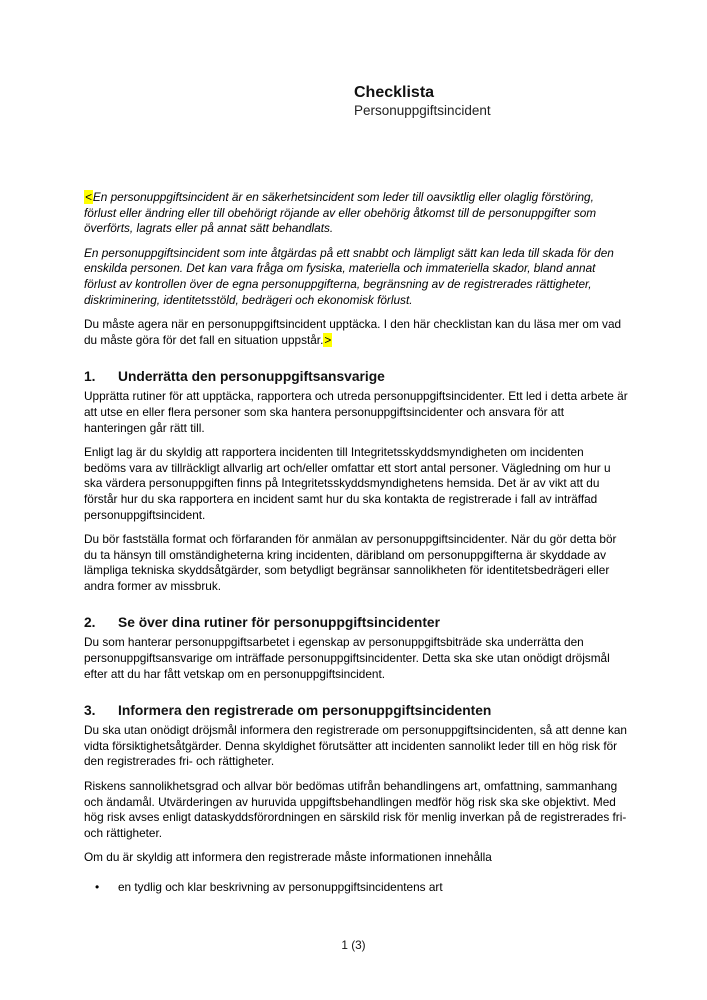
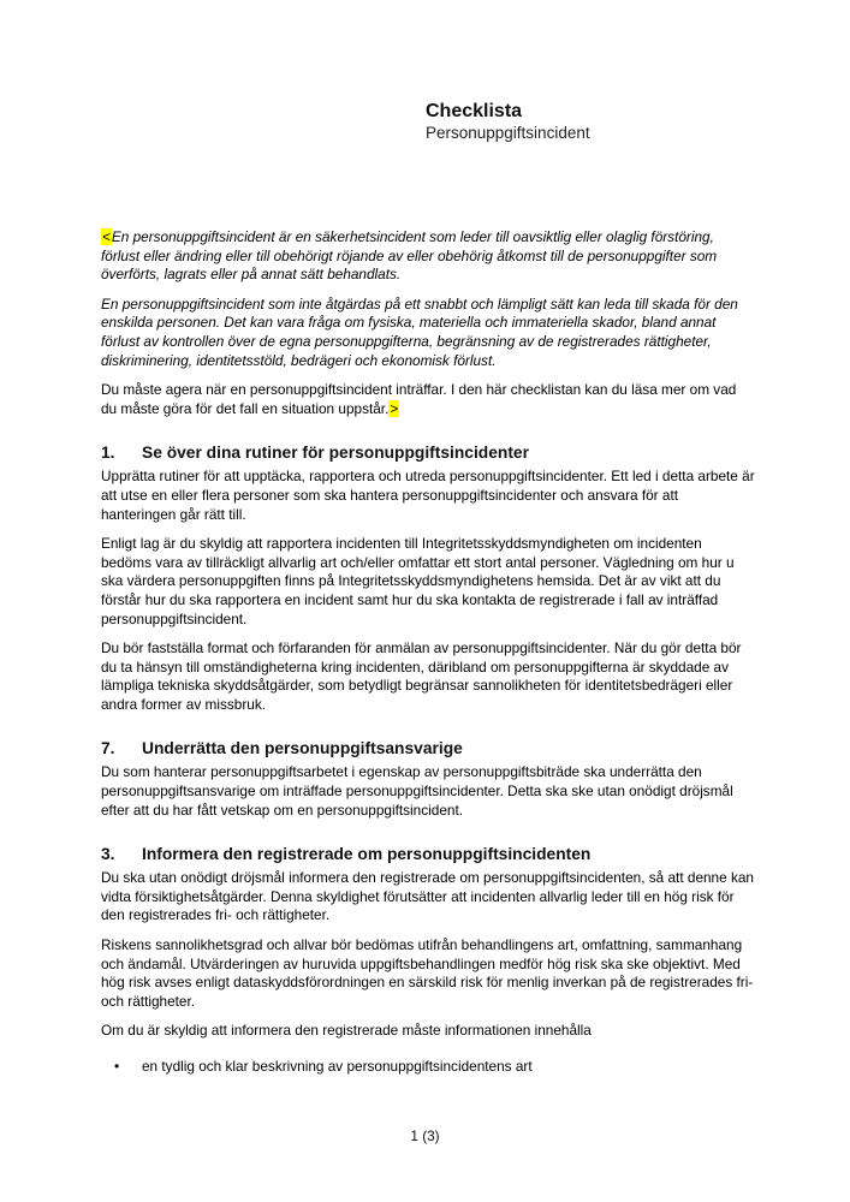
  Checklista
  Personuppgiftsincident
  <En personuppgiftsincident är en säkerhetsincident som leder till oavsiktlig eller olaglig förstöring, förlust eller ändring eller till obehörigt röjande av eller obehörig åtkomst till de personuppgifter som överförts, lagrats eller på annat sätt behandlats.
  En personuppgiftsincident som inte åtgärdas på ett snabbt och lämpligt sätt kan leda till skada för den enskilda personen. Det kan vara fråga om fysiska, materiella och immateriella skador, bland annat förlust av kontrollen över de egna personuppgifterna, begränsning av de registrerades rättigheter, diskriminering, identitetsstöld, bedrägeri och ekonomisk förlust.
- Du måste agera när en personuppgiftsincident upptäcka. I den här checklistan kan du läsa mer om vad du måste göra för det fall en situation uppstår.>
+ Du måste agera när en personuppgiftsincident inträffar. I den här checklistan kan du läsa mer om vad du måste göra för det fall en situation uppstår.>
  1.
- Underrätta den personuppgiftsansvarige
+ Se över dina rutiner för personuppgiftsincidenter
  Upprätta rutiner för att upptäcka, rapportera och utreda personuppgiftsincidenter. Ett led i detta arbete är att utse en eller flera personer som ska hantera personuppgiftsincidenter och ansvara för att hanteringen går rätt till.
  Enligt lag är du skyldig att rapportera incidenten till Integritetsskyddsmyndigheten om incidenten bedöms vara av tillräckligt allvarlig art och/eller omfattar ett stort antal personer. Vägledning om hur u ska värdera personuppgiften finns på Integritetsskyddsmyndighetens hemsida. Det är av vikt att du förstår hur du ska rapportera en incident samt hur du ska kontakta de registrerade i fall av inträffad personuppgiftsincident.
  Du bör fastställa format och förfaranden för anmälan av personuppgiftsincidenter. När du gör detta bör du ta hänsyn till omständigheterna kring incidenten, däribland om personuppgifterna är skyddade av lämpliga tekniska skyddsåtgärder, som betydligt begränsar sannolikheten för identitetsbedrägeri eller andra former av missbruk.
- 2.
+ 7.
- Se över dina rutiner för personuppgiftsincidenter
+ Underrätta den personuppgiftsansvarige
  Du som hanterar personuppgiftsarbetet i egenskap av personuppgiftsbiträde ska underrätta den personuppgiftsansvarige om inträffade personuppgiftsincidenter. Detta ska ske utan onödigt dröjsmål efter att du har fått vetskap om en personuppgiftsincident.
  3.
  Informera den registrerade om personuppgiftsincidenten
- Du ska utan onödigt dröjsmål informera den registrerade om personuppgiftsincidenten, så att denne kan vidta försiktighetsåtgärder. Denna skyldighet förutsätter att incidenten sannolikt leder till en hög risk för den registrerades fri- och rättigheter.
+ Du ska utan onödigt dröjsmål informera den registrerade om personuppgiftsincidenten, så att denne kan vidta försiktighetsåtgärder. Denna skyldighet förutsätter att incidenten allvarlig leder till en hög risk för den registrerades fri- och rättigheter.
  Riskens sannolikhetsgrad och allvar bör bedömas utifrån behandlingens art, omfattning, sammanhang och ändamål. Utvärderingen av huruvida uppgiftsbehandlingen medför hög risk ska ske objektivt. Med hög risk avses enligt dataskyddsförordningen en särskild risk för menlig inverkan på de registrerades fri- och rättigheter.
  Om du är skyldig att informera den registrerade måste informationen innehålla
  en tydlig och klar beskrivning av personuppgiftsincidentens art
  1 (3)
